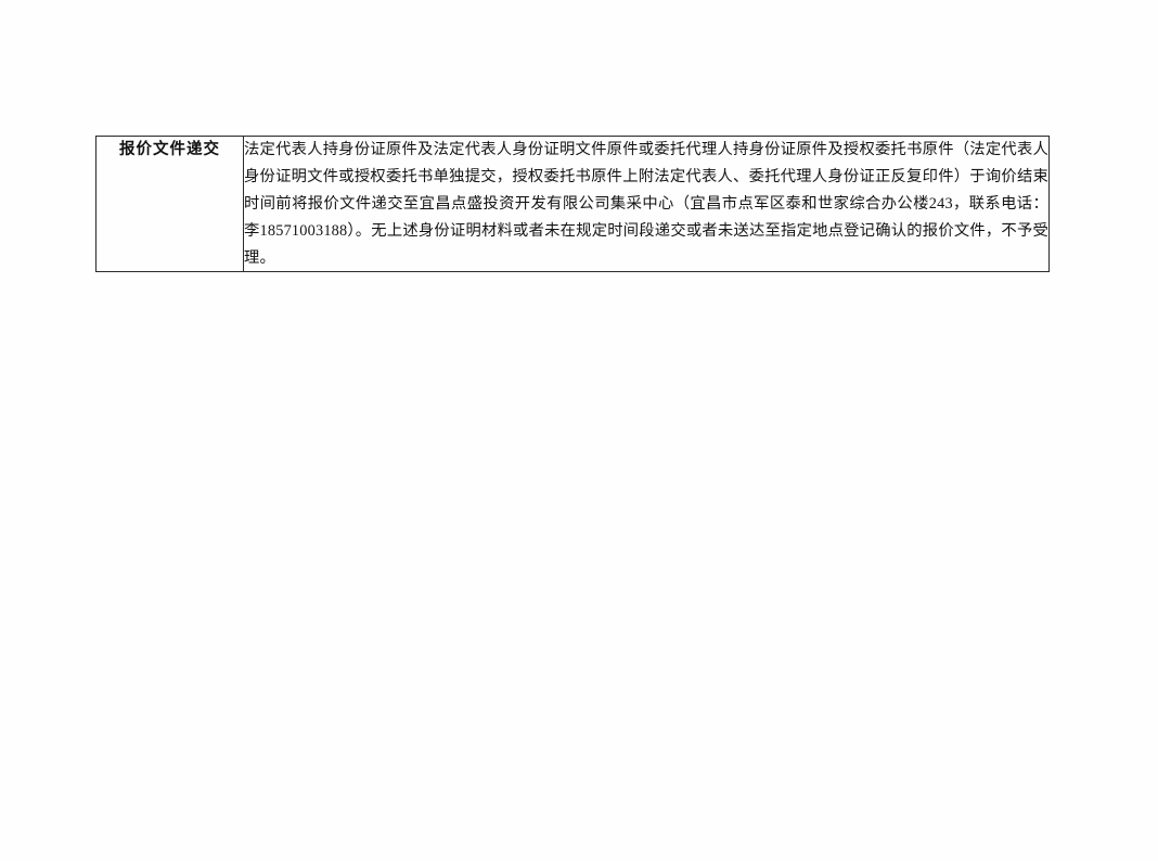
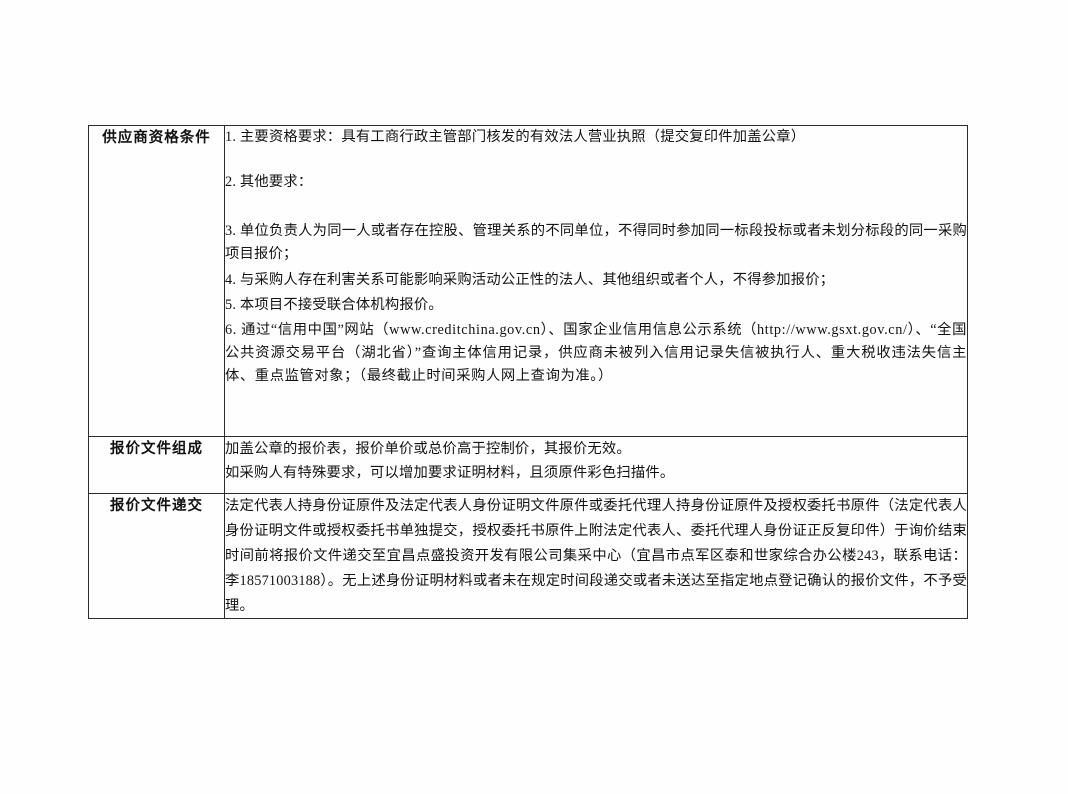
+ 供应商资格条件	1. 主要资格要求：具有工商行政主管部门核发的有效法人营业执照（提交复印件加盖公章） 2. 其他要求： 3. 单位负责人为同一人或者存在控股、管理关系的不同单位，不得同时参加同一标段投标或者未划分标段的同一采购项目报价； 4. 与采购人存在利害关系可能影响采购活动公正性的法人、其他组织或者个人，不得参加报价； 5. 本项目不接受联合体机构报价。 6. 通过“信用中国”网站（www.creditchina.gov.cn）、国家企业信用信息公示系统（http://www.gsxt.gov.cn/）、“全国公共资源交易平台（湖北省）”查询主体信用记录，供应商未被列入信用记录失信被执行人、重大税收违法失信主体、重点监管对象；（最终截止时间采购人网上查询为准。）
+ 报价文件组成	加盖公章的报价表，报价单价或总价高于控制价，其报价无效。 如采购人有特殊要求，可以增加要求证明材料，且须原件彩色扫描件。
  报价文件递交	法定代表人持身份证原件及法定代表人身份证明文件原件或委托代理人持身份证原件及授权委托书原件（法定代表人身份证明文件或授权委托书单独提交，授权委托书原件上附法定代表人、委托代理人身份证正反复印件）于询价结束时间前将报价文件递交至宜昌点盛投资开发有限公司集采中心（宜昌市点军区泰和世家综合办公楼243，联系电话：李18571003188）。无上述身份证明材料或者未在规定时间段递交或者未送达至指定地点登记确认的报价文件，不予受理。
